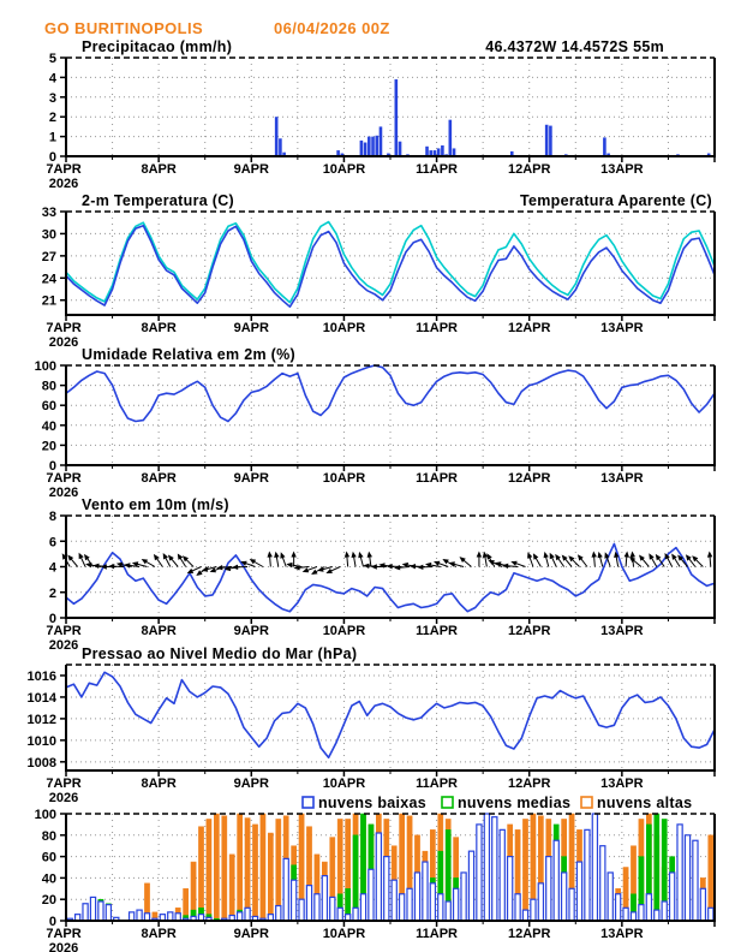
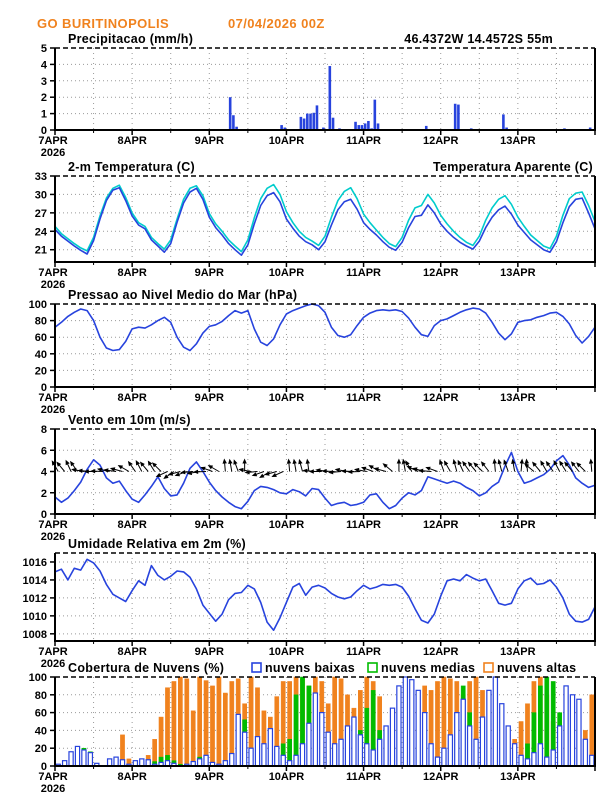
  GO BURITINOPOLIS
- 06/04/2026 00Z
+ 07/04/2026 00Z
  0
  1
  2
  3
  4
  5
  7APR
  8APR
  9APR
  10APR
  11APR
  12APR
  13APR
  2026
  Precipitacao (mm/h)
  46.4372W 14.4572S 55m
  21
  24
  27
  30
  33
  7APR
  8APR
  9APR
  10APR
  11APR
  12APR
  13APR
  2026
  2-m Temperatura (C)
  Temperatura Aparente (C)
  0
  20
  40
  60
  80
  100
  7APR
  8APR
  9APR
  10APR
  11APR
  12APR
  13APR
  2026
- Umidade Relativa em 2m (%)
+ Pressao ao Nivel Medio do Mar (hPa)
  0
  2
  4
  6
  8
  7APR
  8APR
  9APR
  10APR
  11APR
  12APR
  13APR
  2026
  Vento em 10m (m/s)
  1008
  1010
  1012
  1014
  1016
  7APR
  8APR
  9APR
  10APR
  11APR
  12APR
  13APR
  2026
- Pressao ao Nivel Medio do Mar (hPa)
+ Umidade Relativa em 2m (%)
  0
  20
  40
  60
  80
  100
  7APR
  8APR
  9APR
  10APR
  11APR
  12APR
  13APR
  2026
+ Cobertura de Nuvens (%)
  nuvens baixas
  nuvens medias
  nuvens altas
